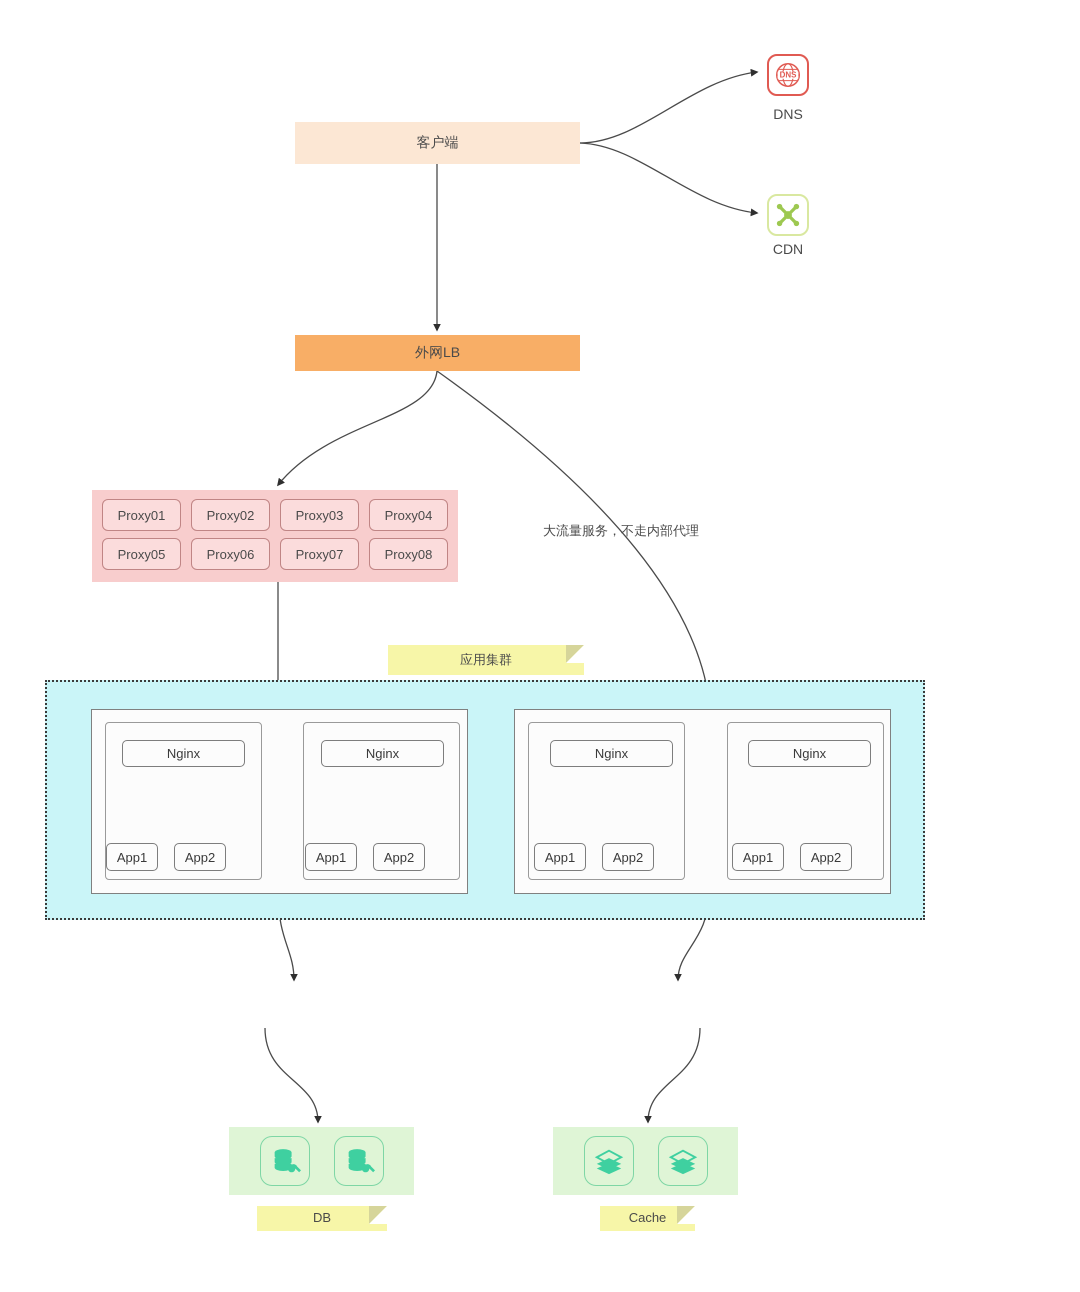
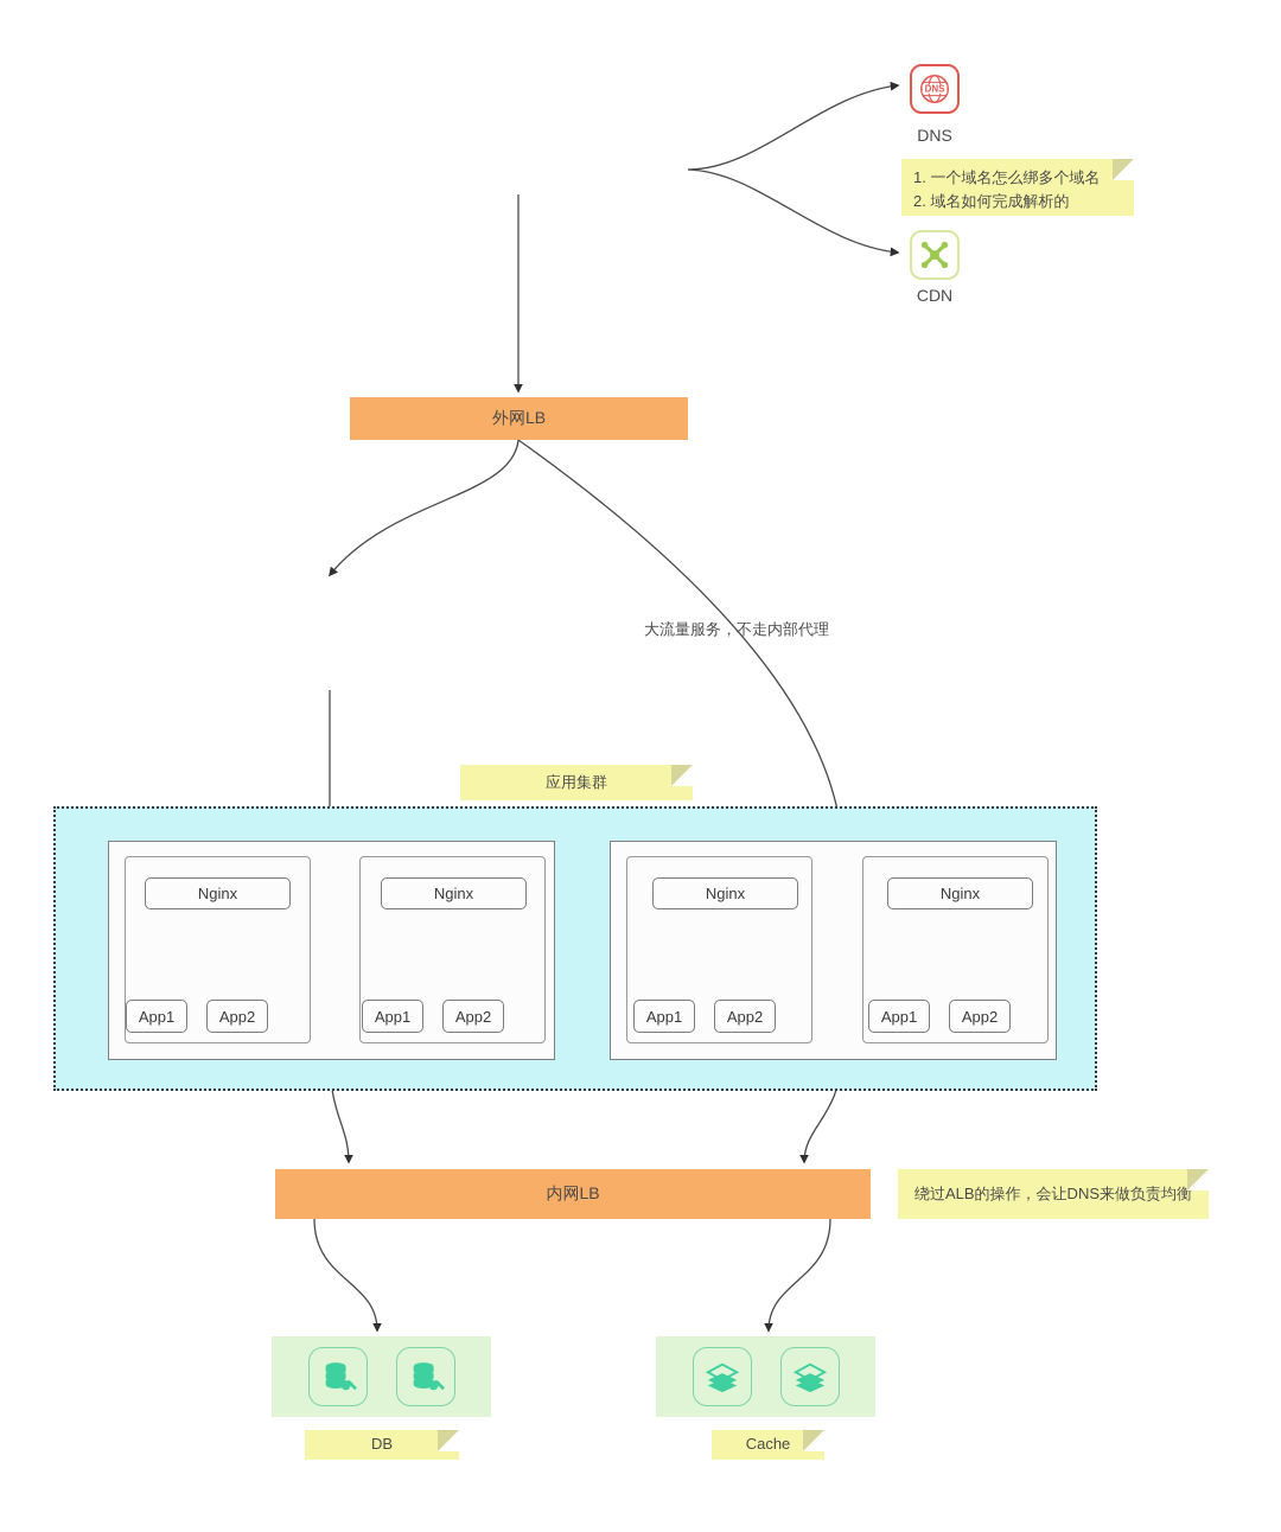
- 客户端
  DNS
  DNS
+ 1. 一个域名怎么绑多个域名
+ 2. 域名如何完成解析的
  CDN
  外网LB
- Proxy01
- Proxy02
- Proxy03
- Proxy04
- Proxy05
- Proxy06
- Proxy07
- Proxy08
  大流量服务，不走内部代理
  应用集群
  Nginx
  App1
  App2
  Nginx
  App1
  App2
  Nginx
  App1
  App2
  Nginx
  App1
  App2
+ 内网LB
+ 绕过ALB的操作，会让DNS来做负责均衡
  DB
  Cache
